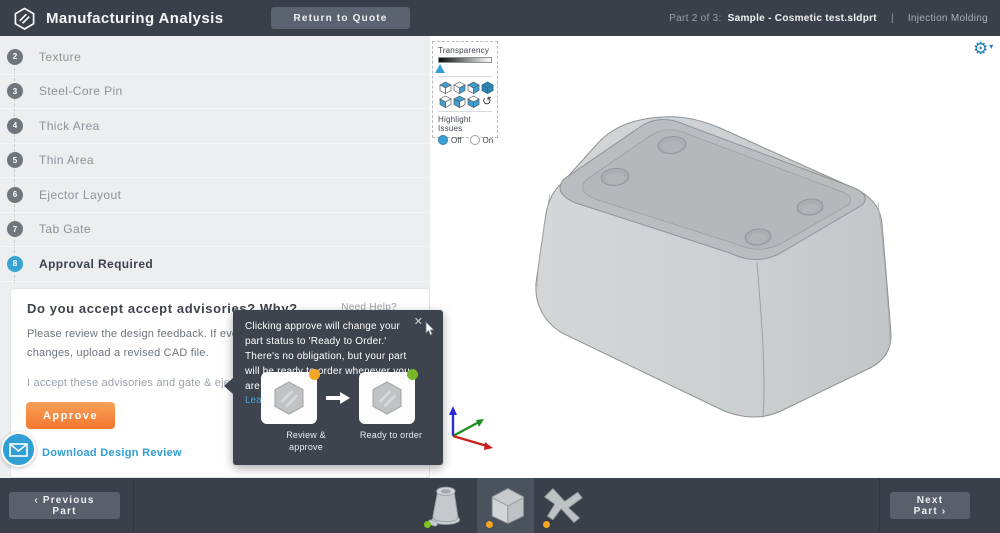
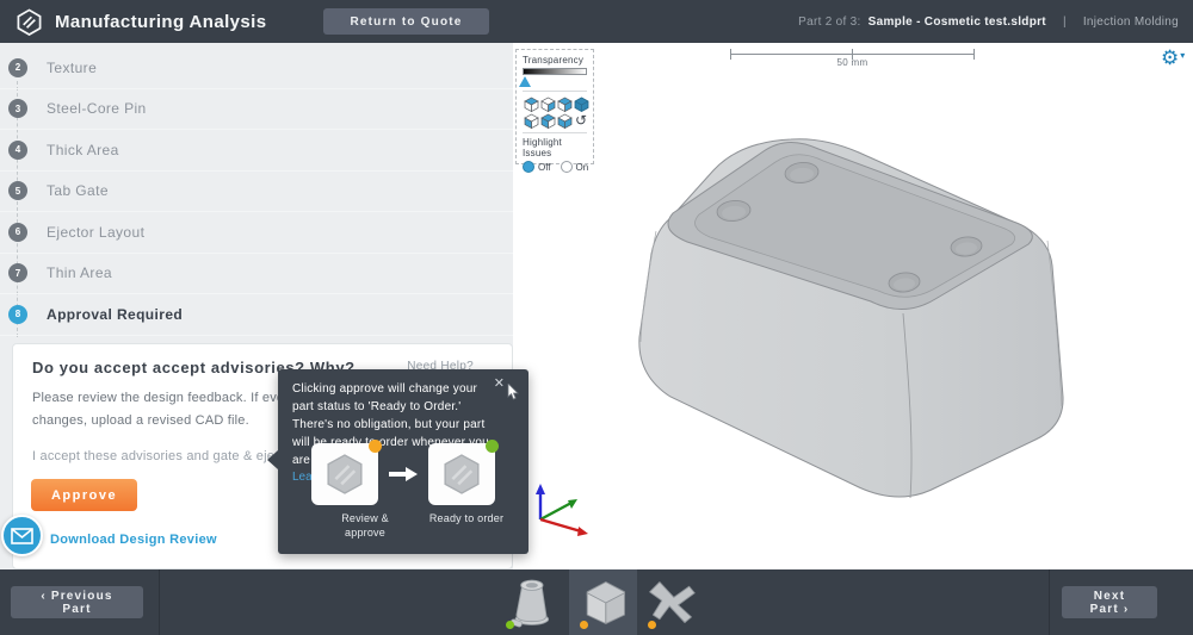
  Manufacturing Analysis
  Return to Quote
  Part 2 of 3:
  Sample - Cosmetic test.sldprt
  |
  Injection Molding
  2
  Texture
  3
  Steel-Core Pin
  4
  Thick Area
  5
- Thin Area
+ Tab Gate
  6
  Ejector Layout
  7
- Tab Gate
+ Thin Area
  8
  Approval Required
+ 50 mm
  ⚙
  ▾
  Transparency
  ↺
  Highlight Issues
  Off
  On
  Do you accept accept advisories? Why?
  Need Help?
  Please review the design feedback. If ev
  changes, upload a revised CAD file.
  I accept these advisories and gate & eje
  Approve
  Download Design Review
  Clicking approve will change your part status to 'Ready to Order.' There's no obligation, but your part will order whe are
  ✕
  Review &
  approve
  Ready to order
  ‹ Previous Part
  Next Part ›
